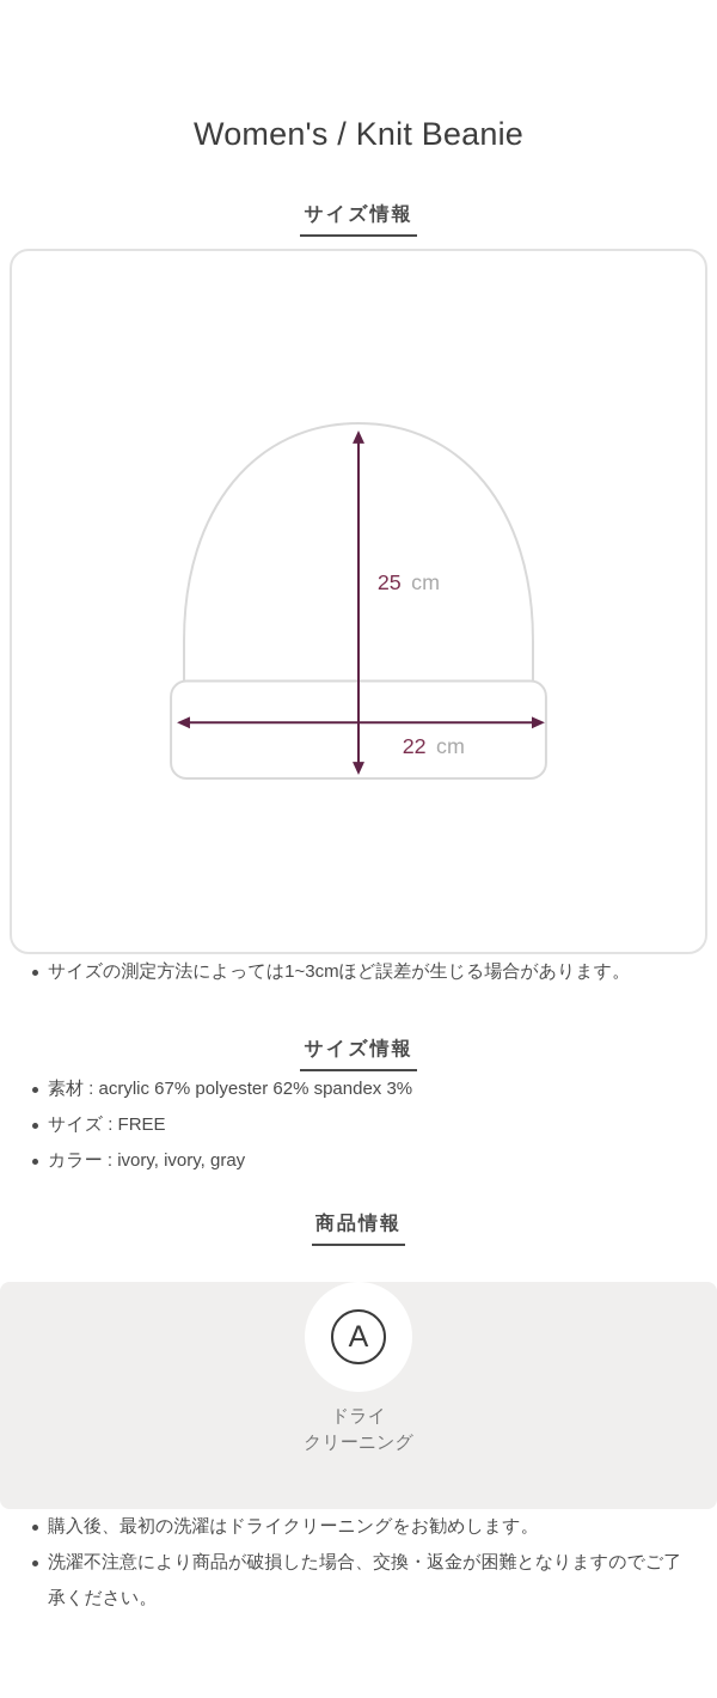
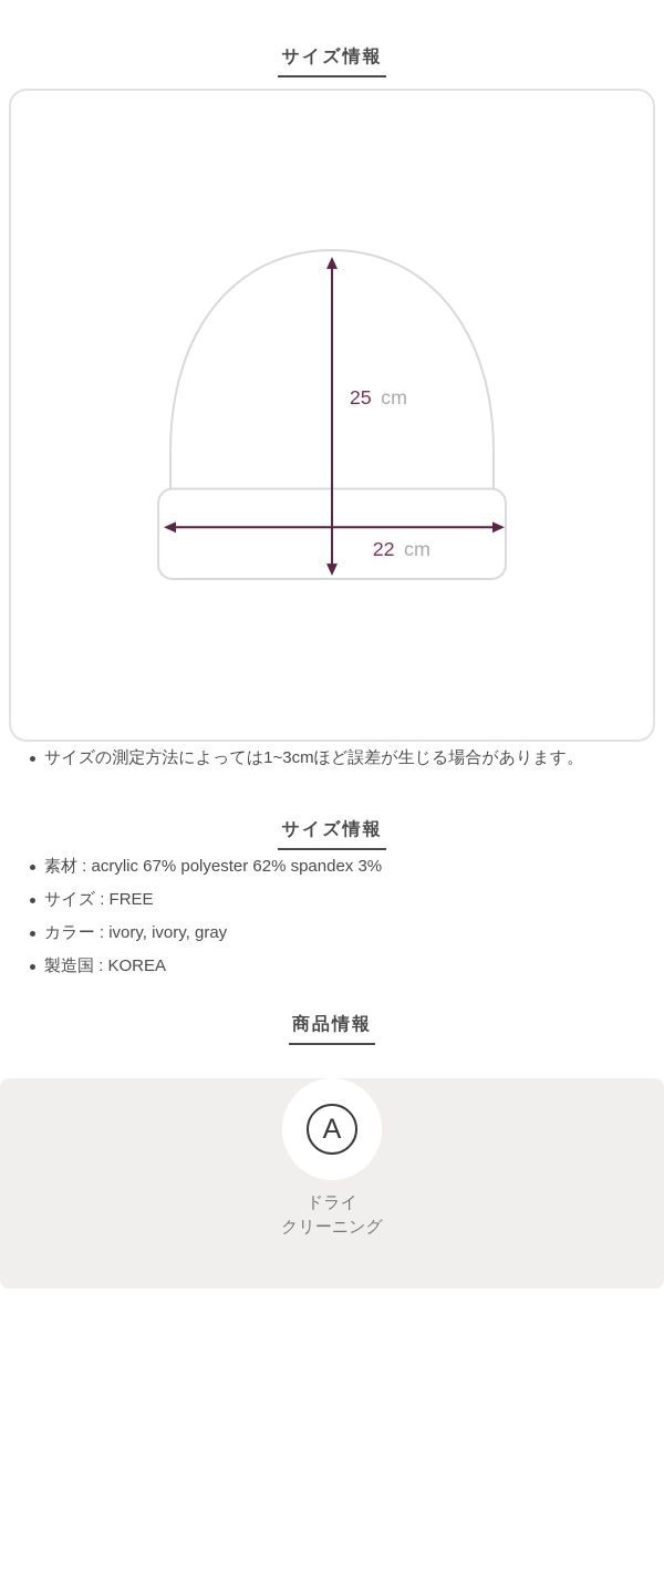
- Women's / Knit Beanie
  サイズ情報
  25 cm
  22 cm
  サイズの測定方法によっては1~3cmほど誤差が生じる場合があります。
  サイズ情報
  素材 : acrylic 67% polyester 62% spandex 3%
  サイズ : FREE
  カラー : ivory, ivory, gray
+ 製造国 : KOREA
  商品情報
  A
  ドライ
  クリーニング
- 購入後、最初の洗濯はドライクリーニングをお勧めします。
- 洗濯不注意により商品が破損した場合、交換・返金が困難となりますのでご了承ください。
